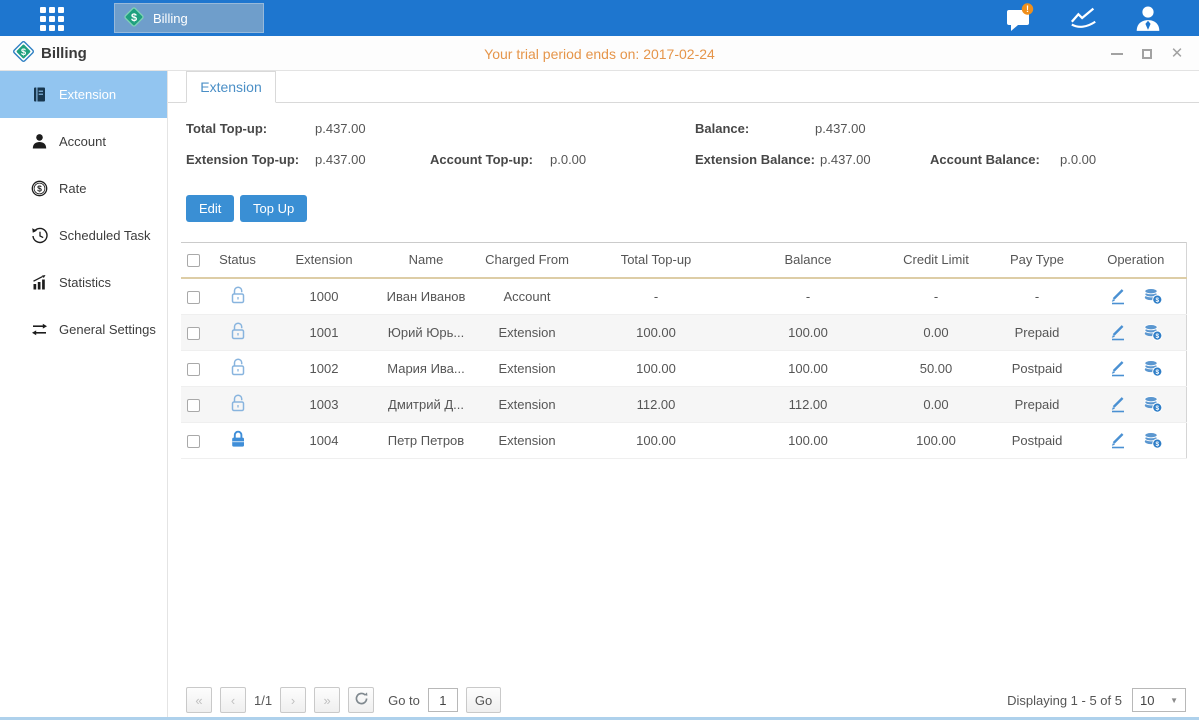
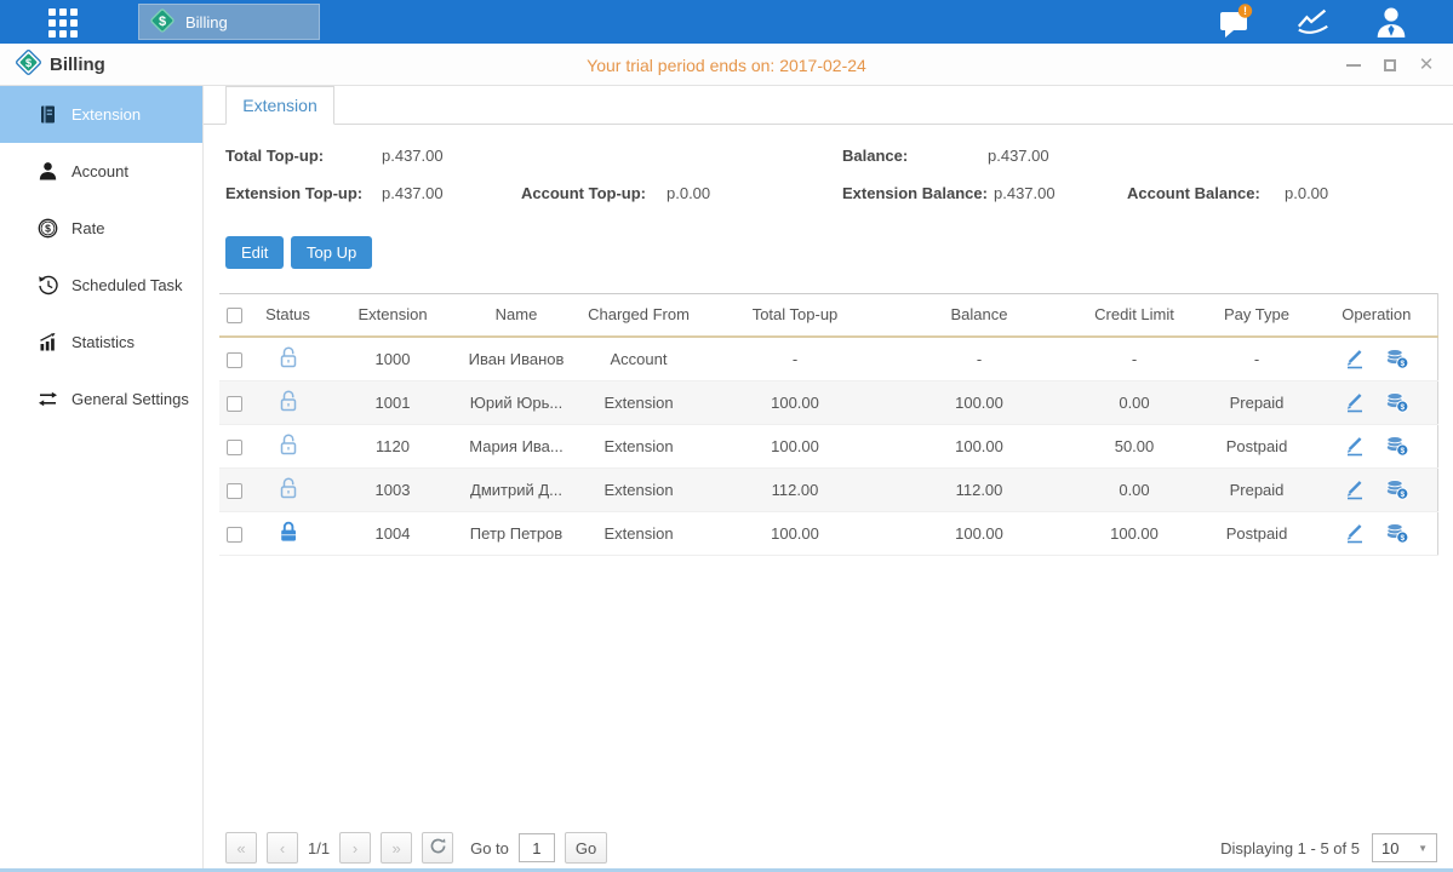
  $
  Billing
  !
  $
  Billing
  Your trial period ends on: 2017-02-24
  ✕
  Extension
  Account
  $
  Rate
  Scheduled Task
  Statistics
  General Settings
  Extension
  Total Top-up:
  p.437.00
  Balance:
  p.437.00
  Extension Top-up:
  p.437.00
  Account Top-up:
  p.0.00
  Extension Balance:
  p.437.00
  Account Balance:
  p.0.00
  Edit
  Top Up
  	Status	Extension	Name	Charged From	Total Top-up	Balance	Credit Limit	Pay Type	Operation
  		1000	Иван Иванов	Account	-	-	-	-
  		1001	Юрий Юрь...	Extension	100.00	100.00	0.00	Prepaid
- 		1002	Мария Ива...	Extension	100.00	100.00	50.00	Postpaid
+ 		1120	Мария Ива...	Extension	100.00	100.00	50.00	Postpaid
  		1003	Дмитрий Д...	Extension	112.00	112.00	0.00	Prepaid
  		1004	Петр Петров	Extension	100.00	100.00	100.00	Postpaid
  «
  ‹
  1/1
  ›
  »
  Go to
  1
  Go
  Displaying 1 - 5 of 5
  10
  ▼
